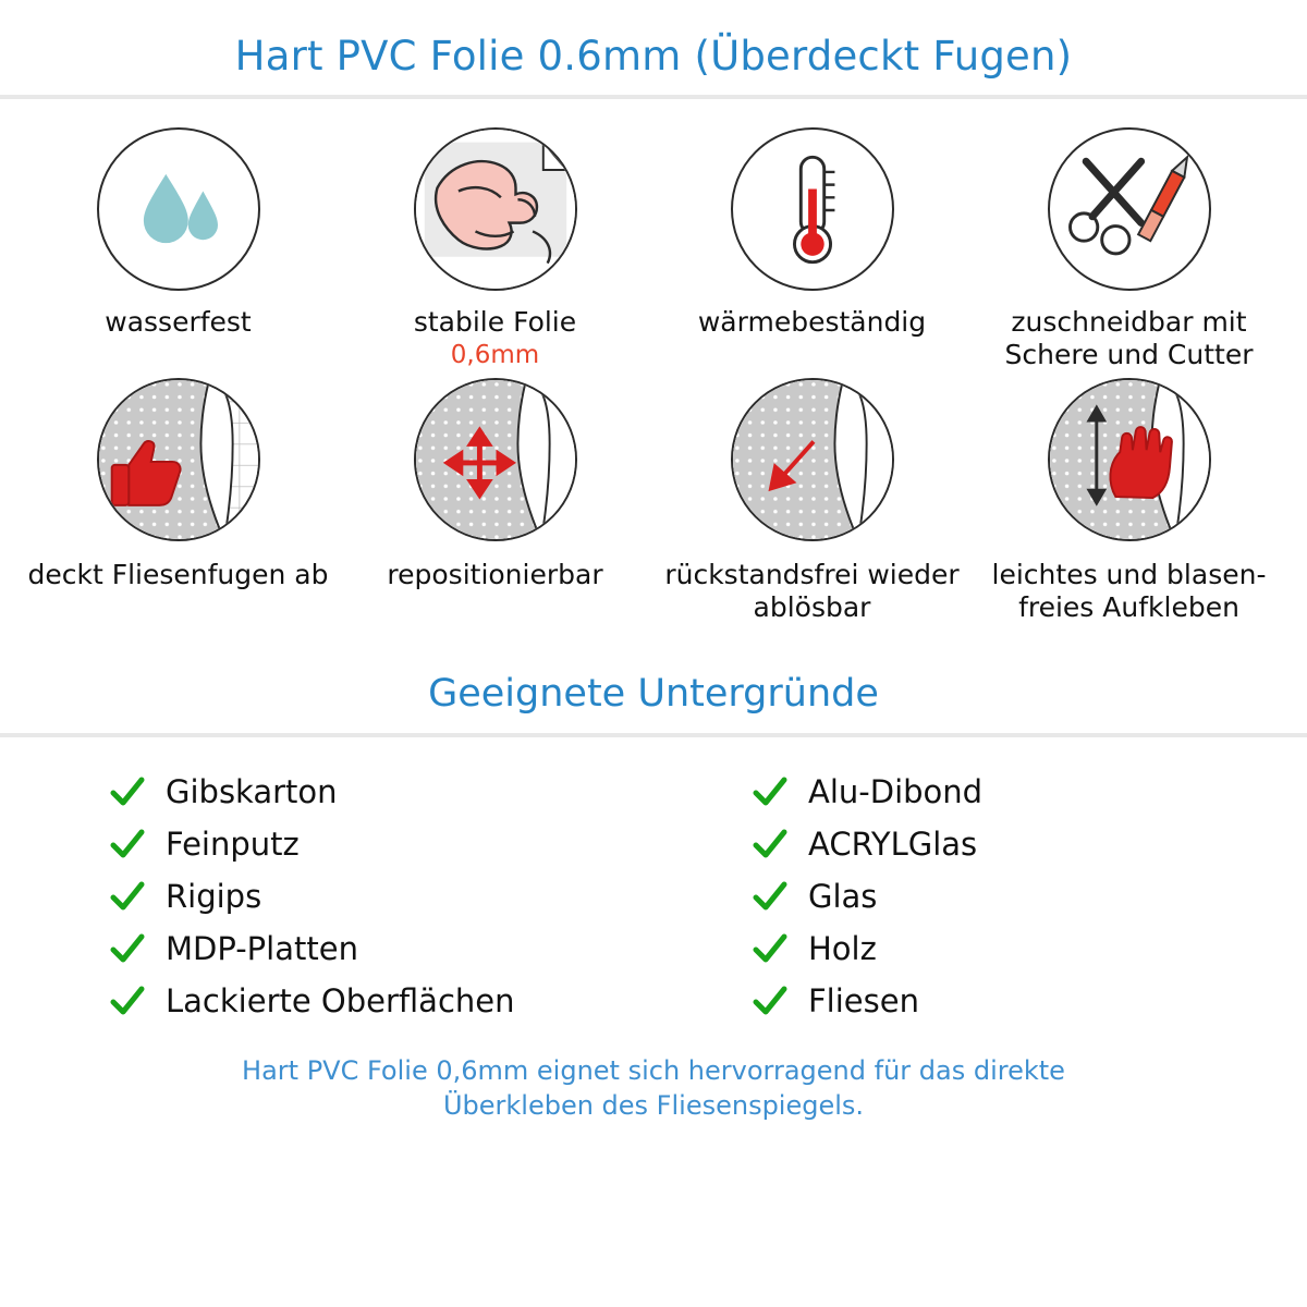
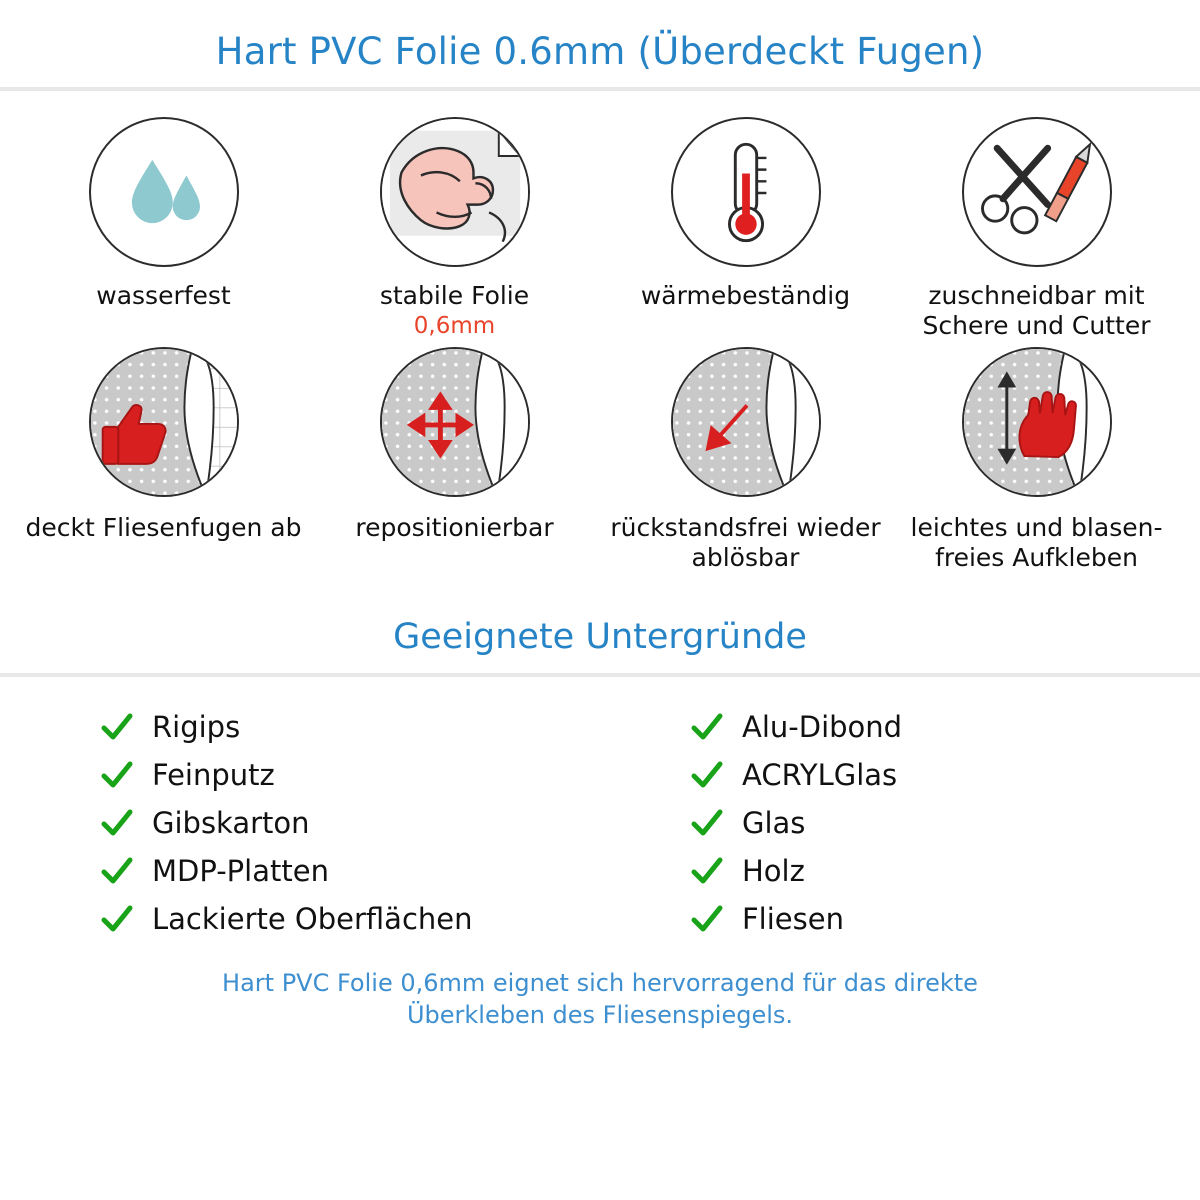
  Hart PVC Folie 0.6mm (Überdeckt Fugen)
  wasserfest
  stabile Folie
  0,6mm
  wärmebeständig
  zuschneidbar mit Schere und Cutter
  deckt Fliesenfugen ab
  repositionierbar
  rückstandsfrei wieder ablösbar
  leichtes und blasen- freies Aufkleben
  Geeignete Untergründe
- Gibskarton
+ Rigips
  Feinputz
- Rigips
+ Gibskarton
  MDP-Platten
  Lackierte Oberflächen
  Alu-Dibond
  ACRYLGlas
  Glas
  Holz
  Fliesen
  Hart PVC Folie 0,6mm eignet sich hervorragend für das direkte
  Überkleben des Fliesenspiegels.
